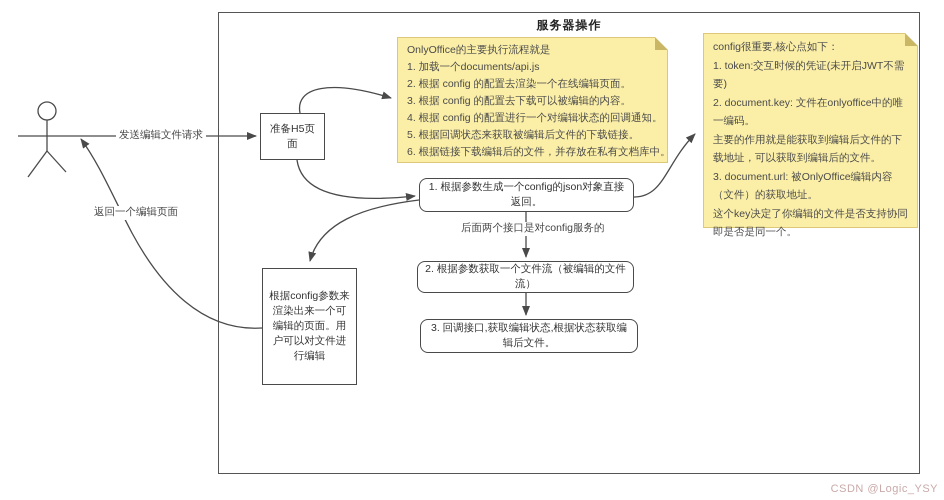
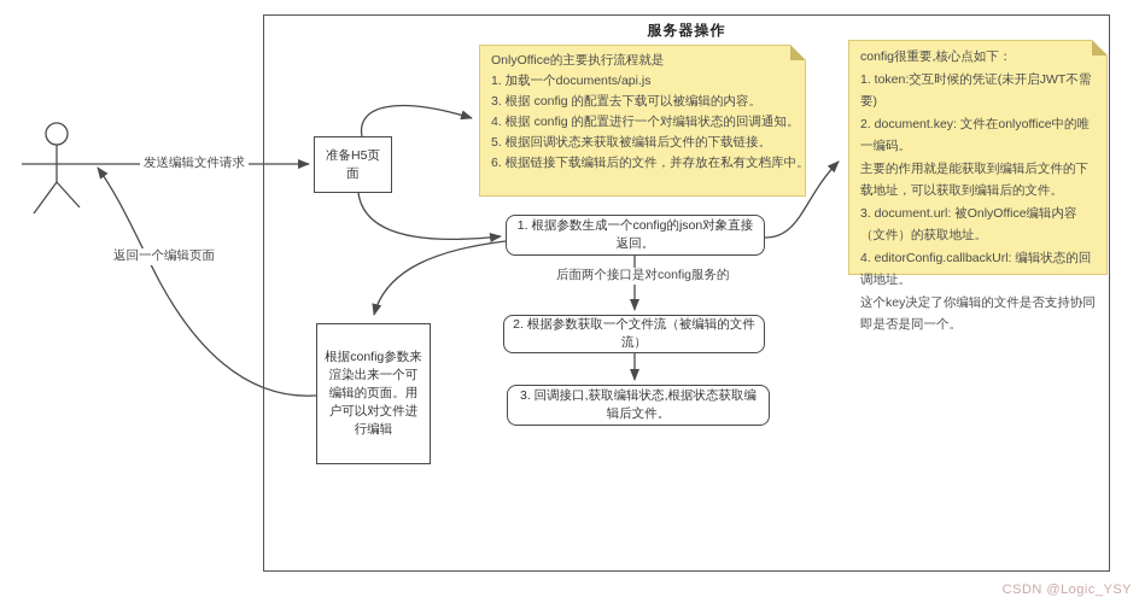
  服务器操作
  OnlyOffice的主要执行流程就是
  1. 加载一个documents/api.js
- 2. 根据 config 的配置去渲染一个在线编辑页面。
  3. 根据 config 的配置去下载可以被编辑的内容。
  4. 根据 config 的配置进行一个对编辑状态的回调通知。
  5. 根据回调状态来获取被编辑后文件的下载链接。
  6. 根据链接下载编辑后的文件，并存放在私有文档库中
  config很重要,核心点如下：
  1. token:交互时候的凭证(未开启JWT不需要)
  2. document.key: 文件在onlyoffice中的唯一编码。
  主要的作用就是能获取到编辑后文件的下载地址，可以获取到编辑后的文件。
  3. document.url: 被OnlyOffice编辑内容（文件）的获取地址。
+ 4. editorConfig.callbackUrl: 编辑状态的回调地址。
  这个key决定了你编辑的文件是否支持协同即是否是同一个。
  准备H5页面
  根据config参数来渲染出来一个可编辑的页面。用户可以对文件进行编辑
  1. 根据参数生成一个config的json对象直接返回。
  2. 根据参数获取一个文件流（被编辑的文件流）
  3. 回调接口,获取编辑状态,根据状态获取编辑后文件。
  发送编辑文件请求
  返回一个编辑页面
  后面两个接口是对config服务的
  CSDN @Logic_YSY
